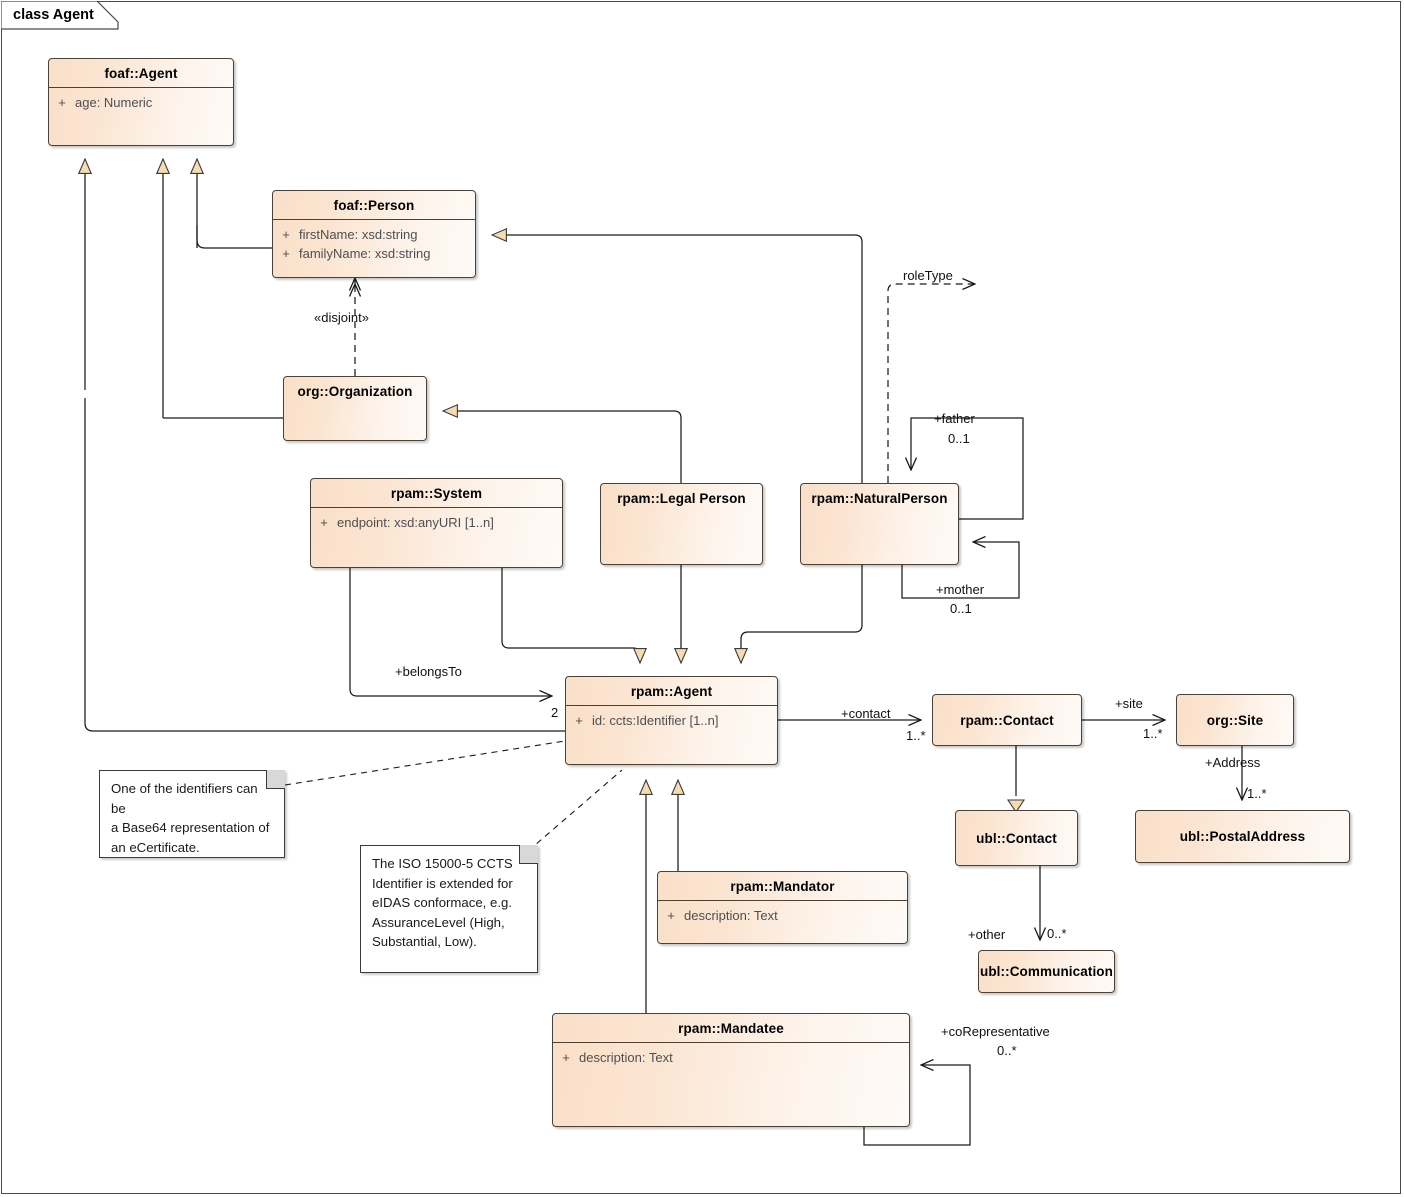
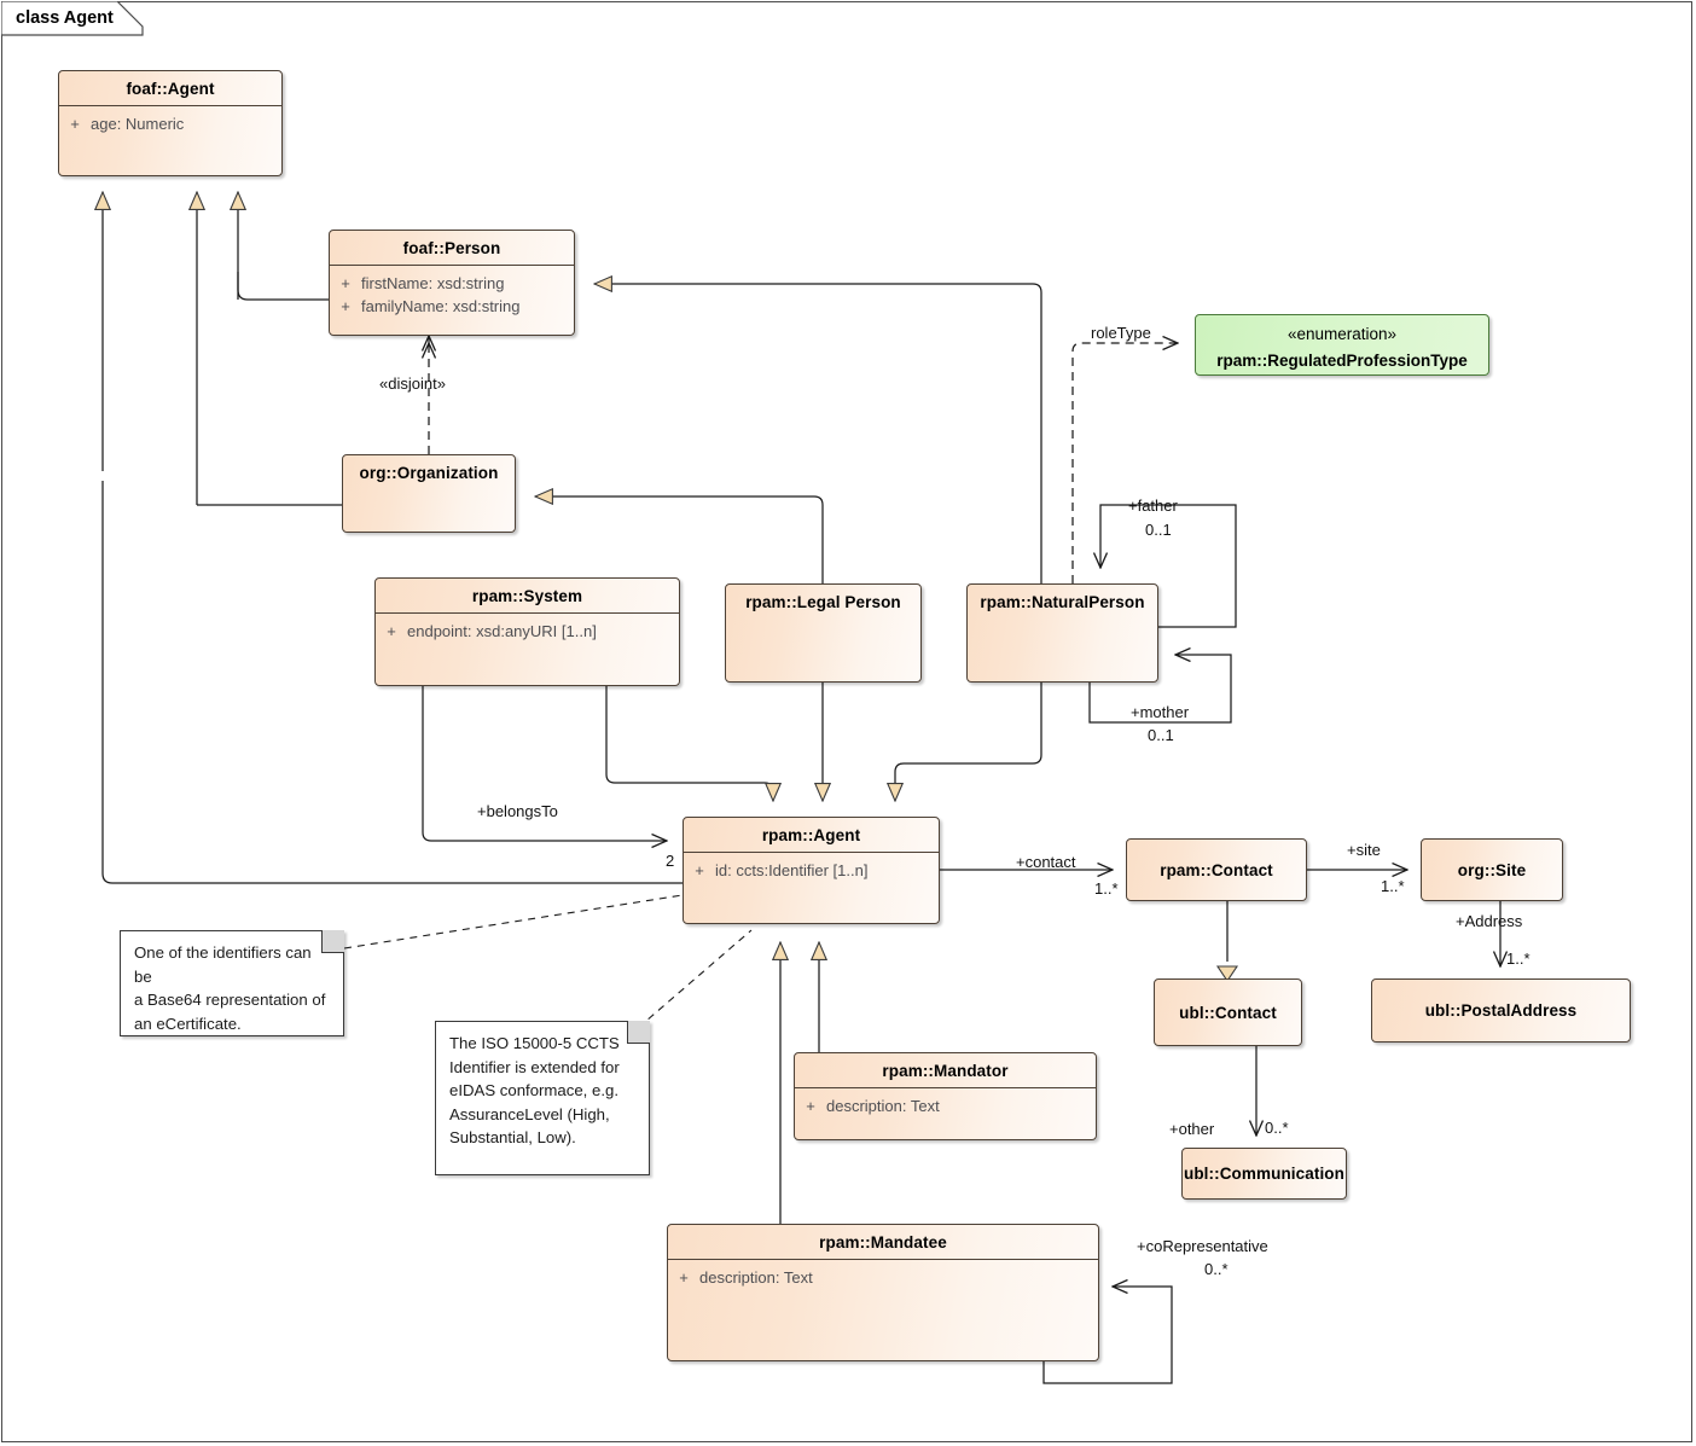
  class Agent
  foaf::Agent
  +
  age: Numeric
  foaf::Person
  +
  firstName: xsd:string
  +
  familyName: xsd:string
  org::Organization
  rpam::System
  +
  endpoint: xsd:anyURI [1..n]
  rpam::Legal Person
  rpam::NaturalPerson
  rpam::Agent
  +
  id: ccts:Identifier [1..n]
  rpam::Contact
  org::Site
  ubl::Contact
  ubl::PostalAddress
  ubl::Communication
  rpam::Mandator
  +
  description: Text
  rpam::Mandatee
  +
  description: Text
+ «enumeration»
+ rpam::RegulatedProfessionType
  One of the identifiers can be
  a Base64 representation of
  an eCertificate.
  The ISO 15000-5 CCTS
  Identifier is extended for
  eIDAS conformace, e.g.
  AssuranceLevel (High,
  Substantial, Low).
  «disjoint»
  roleType
  +father
  0..1
  +mother
  0..1
  +belongsTo
  2
  +contact
  1..*
  +site
  1..*
  +Address
  1..*
  +other
  0..*
  +coRepresentative
  0..*
